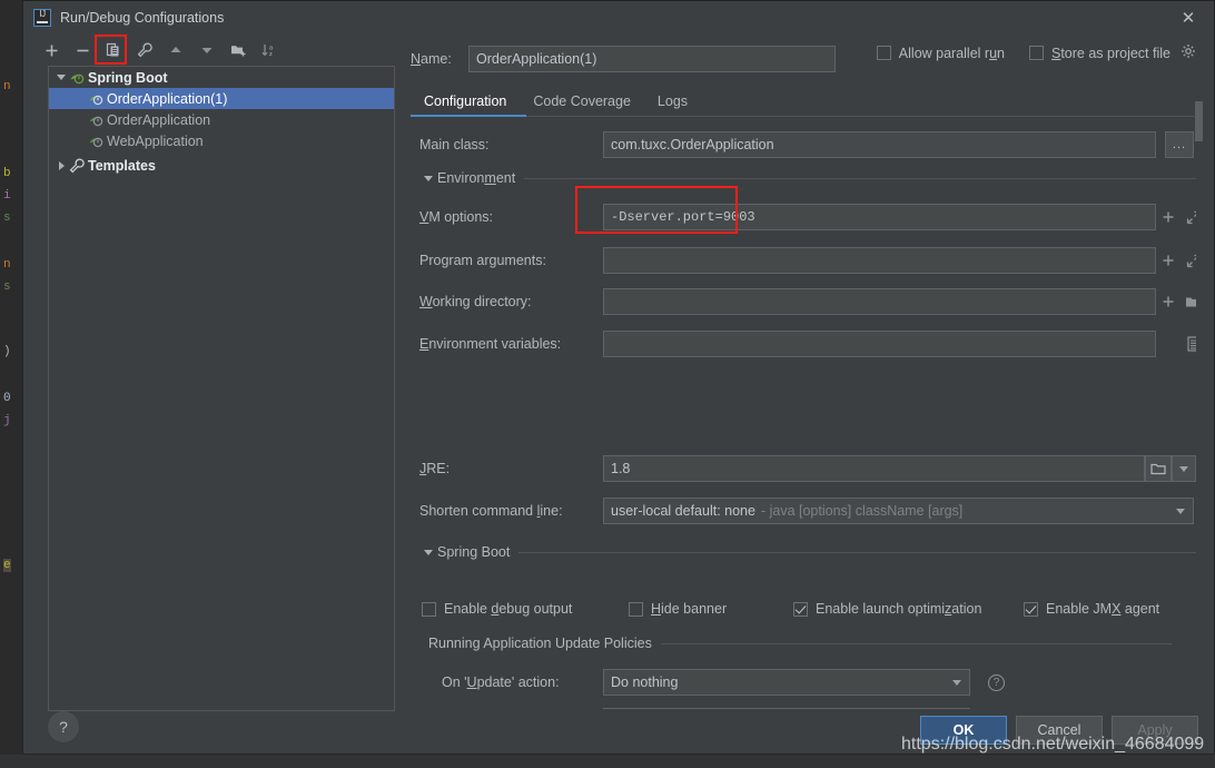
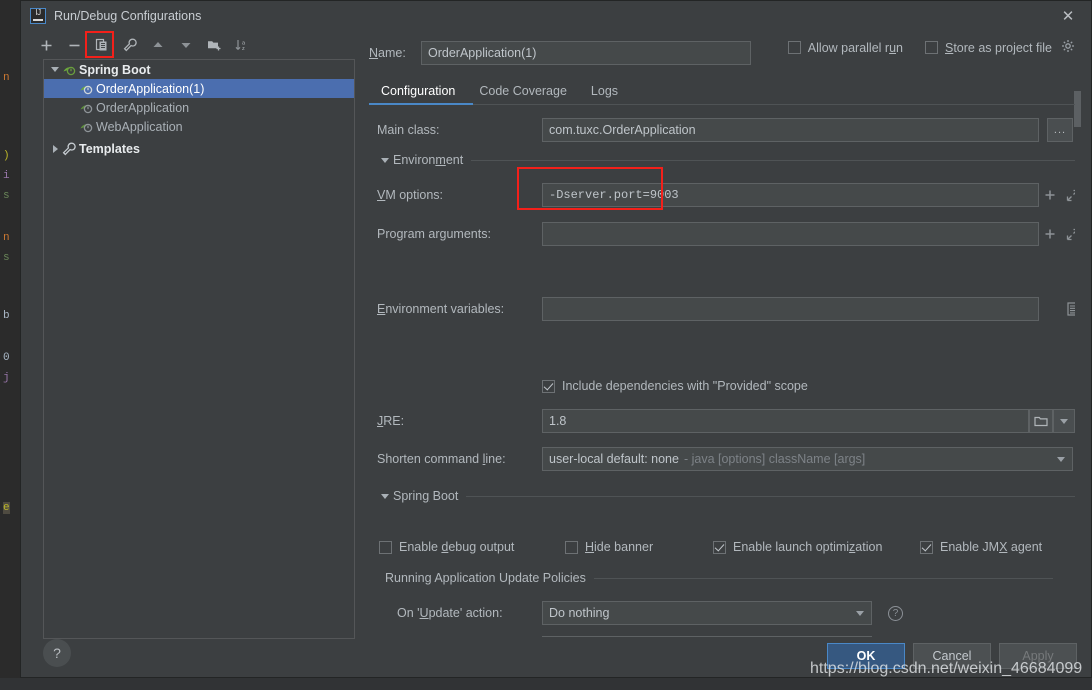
  n
- b
+ )
  i
  s
  n
  s
- )
+ b
  0
  j
  e
  Run/Debug Configurations
  ✕
  Spring Boot
  OrderApplication(1)
  OrderApplication
  WebApplication
  Templates
  Name:
  OrderApplication(1)
  Allow parallel run
  Store as project file
  Configuration
  Code Coverage
  Logs
  Main class:
  com.tuxc.OrderApplication
  ...
  Environment
  VM options:
  -Dserver.port=9003
  Program arguments:
- Working directory:
  Environment variables:
+ Include dependencies with "Provided" scope
  JRE:
  1.8
  Shorten command line:
  user-local default: none
  - java [options] className [args]
  Spring Boot
  Enable debug output
  Hide banner
  Enable launch optimization
  Enable JMX agent
  Running Application Update Policies
  On 'Update' action:
  Do nothing
  ?
  ?
  OK
  Cancel
  Apply
  https://blog.csdn.net/weixin_46684099
